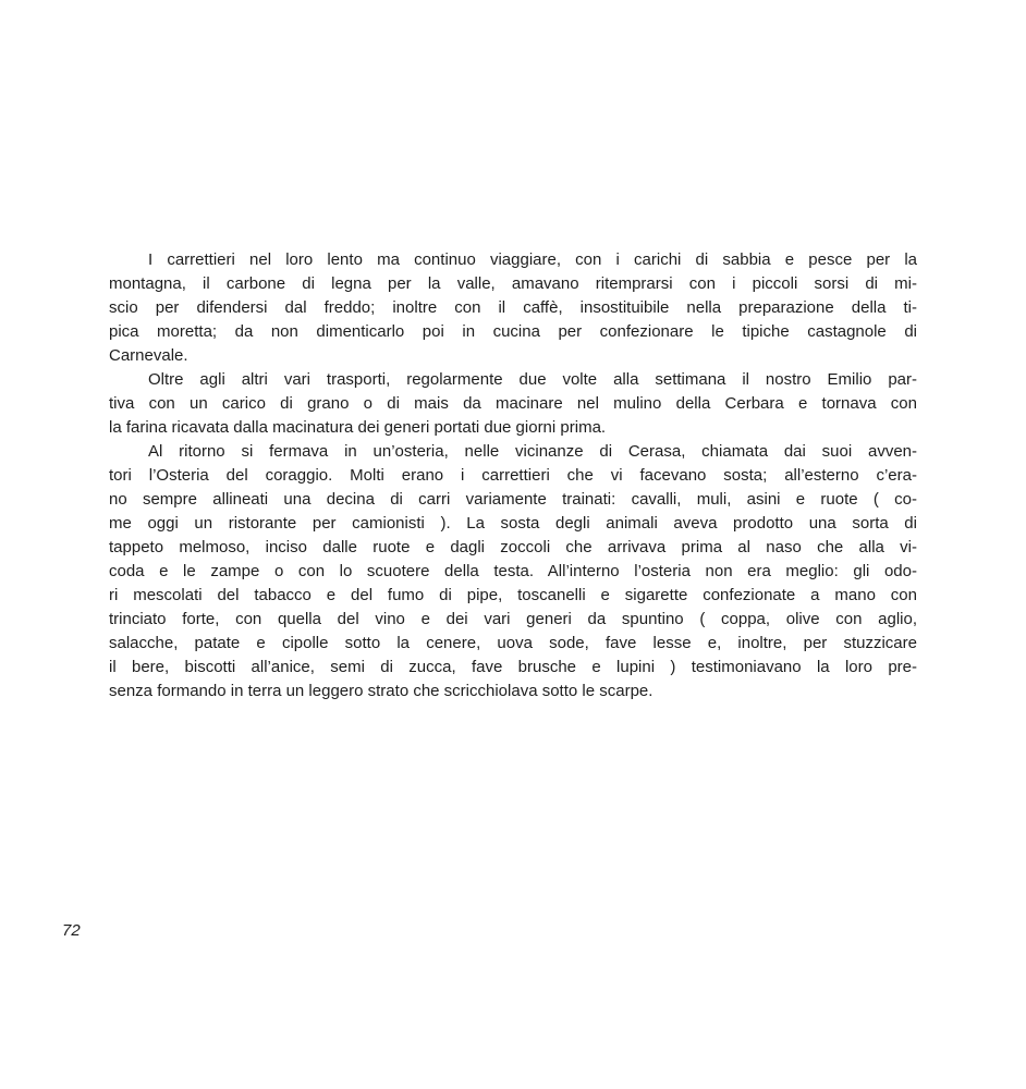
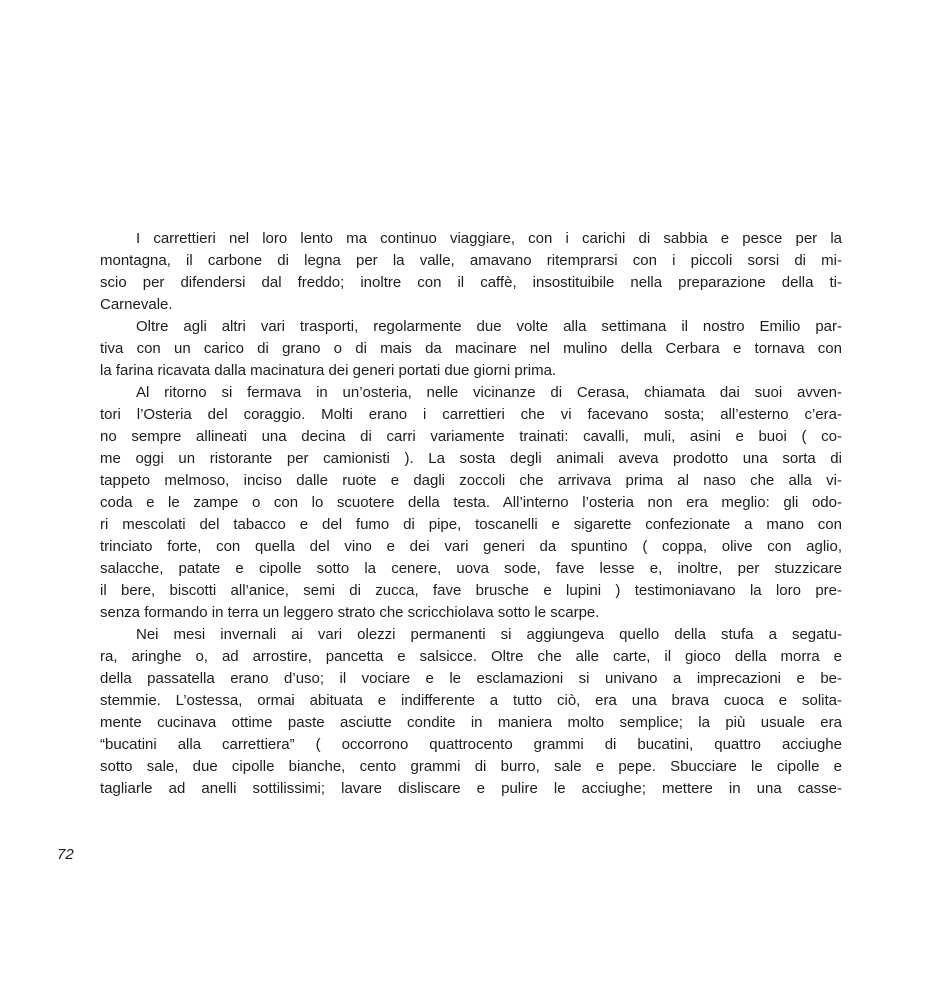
  72
  I carrettieri nel loro lento ma continuo viaggiare, con i carichi di sabbia e pesce per la
  montagna, il carbone di legna per la valle, amavano ritemprarsi con i piccoli sorsi di mi-
  scio per difendersi dal freddo; inoltre con il caffè, insostituibile nella preparazione della ti-
- pica moretta; da non dimenticarlo poi in cucina per confezionare le tipiche castagnole di
  Carnevale.
  Oltre agli altri vari trasporti, regolarmente due volte alla settimana il nostro Emilio par-
  tiva con un carico di grano o di mais da macinare nel mulino della Cerbara e tornava con
  la farina ricavata dalla macinatura dei generi portati due giorni prima.
  Al ritorno si fermava in un’osteria, nelle vicinanze di Cerasa, chiamata dai suoi avven-
  tori l’Osteria del coraggio. Molti erano i carrettieri che vi facevano sosta; all’esterno c’era-
- no sempre allineati una decina di carri variamente trainati: cavalli, muli, asini e ruote ( co-
+ no sempre allineati una decina di carri variamente trainati: cavalli, muli, asini e buoi ( co-
  me oggi un ristorante per camionisti ). La sosta degli animali aveva prodotto una sorta di
  tappeto melmoso, inciso dalle ruote e dagli zoccoli che arrivava prima al naso che alla vi-
  coda e le zampe o con lo scuotere della testa. All’interno l’osteria non era meglio: gli odo-
  ri mescolati del tabacco e del fumo di pipe, toscanelli e sigarette confezionate a mano con
  trinciato forte, con quella del vino e dei vari generi da spuntino ( coppa, olive con aglio,
  salacche, patate e cipolle sotto la cenere, uova sode, fave lesse e, inoltre, per stuzzicare
  il bere, biscotti all’anice, semi di zucca, fave brusche e lupini ) testimoniavano la loro pre-
  senza formando in terra un leggero strato che scricchiolava sotto le scarpe.
+ Nei mesi invernali ai vari olezzi permanenti si aggiungeva quello della stufa a segatu-
+ ra, aringhe o, ad arrostire, pancetta e salsicce. Oltre che alle carte, il gioco della morra e
+ della passatella erano d’uso; il vociare e le esclamazioni si univano a imprecazioni e be-
+ stemmie. L’ostessa, ormai abituata e indifferente a tutto ciò, era una brava cuoca e solita-
+ mente cucinava ottime paste asciutte condite in maniera molto semplice; la più usuale era
+ “bucatini alla carrettiera” ( occorrono quattrocento grammi di bucatini, quattro acciughe
+ sotto sale, due cipolle bianche, cento grammi di burro, sale e pepe. Sbucciare le cipolle e
+ tagliarle ad anelli sottilissimi; lavare disliscare e pulire le acciughe; mettere in una casse-
